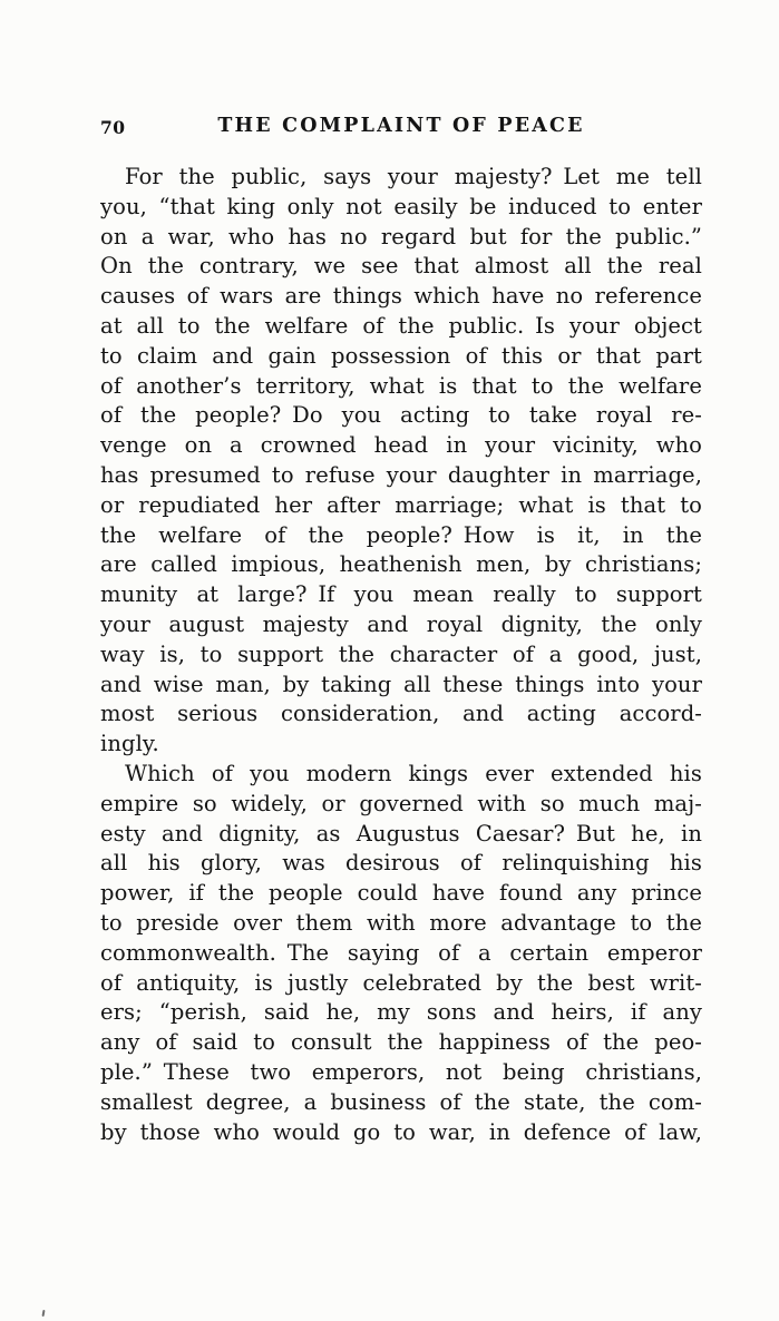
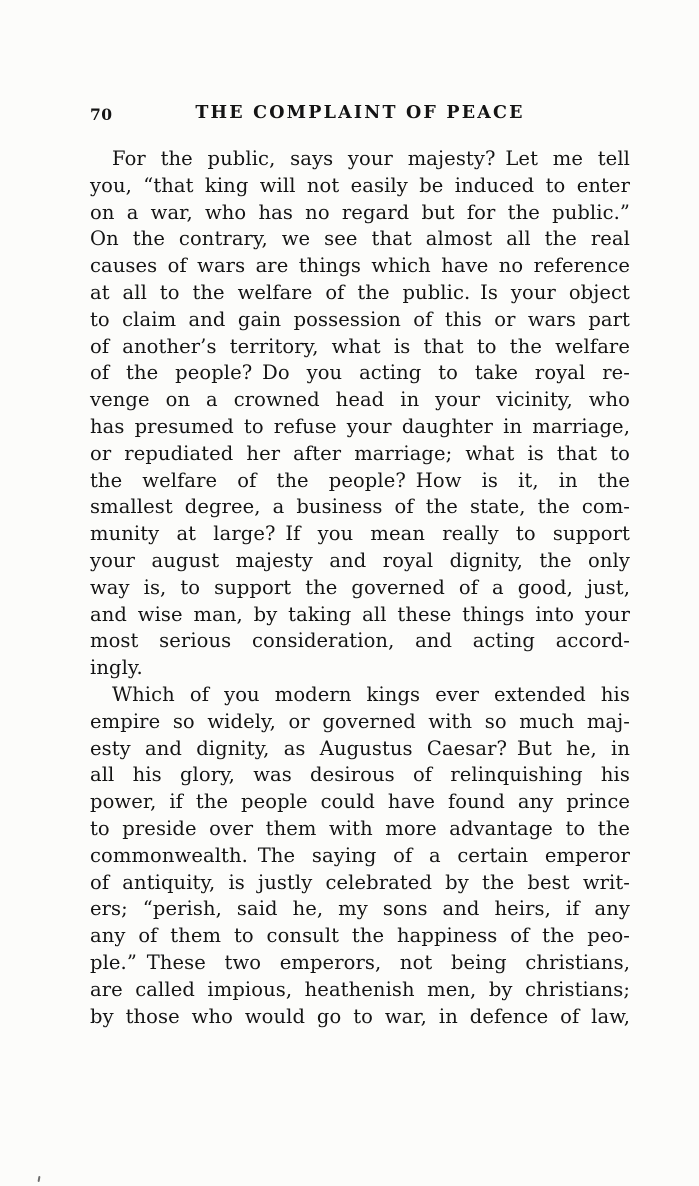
  70
  THE COMPLAINT OF PEACE
  For the public, says your majesty? Let me tell
- you, “that king only not easily be induced to enter
+ you, “that king will not easily be induced to enter
  on a war, who has no regard but for the public.”
  On the contrary, we see that almost all the real
  causes of wars are things which have no reference
  at all to the welfare of the public. Is your object
- to claim and gain possession of this or that part
+ to claim and gain possession of this or wars part
  of another’s territory, what is that to the welfare
  of the people? Do you acting to take royal re-
  venge on a crowned head in your vicinity, who
  has presumed to refuse your daughter in marriage,
  or repudiated her after marriage; what is that to
  the welfare of the people? How is it, in the
- are called impious, heathenish men, by christians;
+ smallest degree, a business of the state, the com-
  munity at large? If you mean really to support
  your august majesty and royal dignity, the only
- way is, to support the character of a good, just,
+ way is, to support the governed of a good, just,
  and wise man, by taking all these things into your
  most serious consideration, and acting accord-
  ingly.
  Which of you modern kings ever extended his
  empire so widely, or governed with so much maj-
  esty and dignity, as Augustus Caesar? But he, in
  all his glory, was desirous of relinquishing his
  power, if the people could have found any prince
  to preside over them with more advantage to the
  commonwealth. The saying of a certain emperor
  of antiquity, is justly celebrated by the best writ-
  ers; “perish, said he, my sons and heirs, if any
- any of said to consult the happiness of the peo-
+ any of them to consult the happiness of the peo-
  ple.” These two emperors, not being christians,
- smallest degree, a business of the state, the com-
+ are called impious, heathenish men, by christians;
  by those who would go to war, in defence of law,
